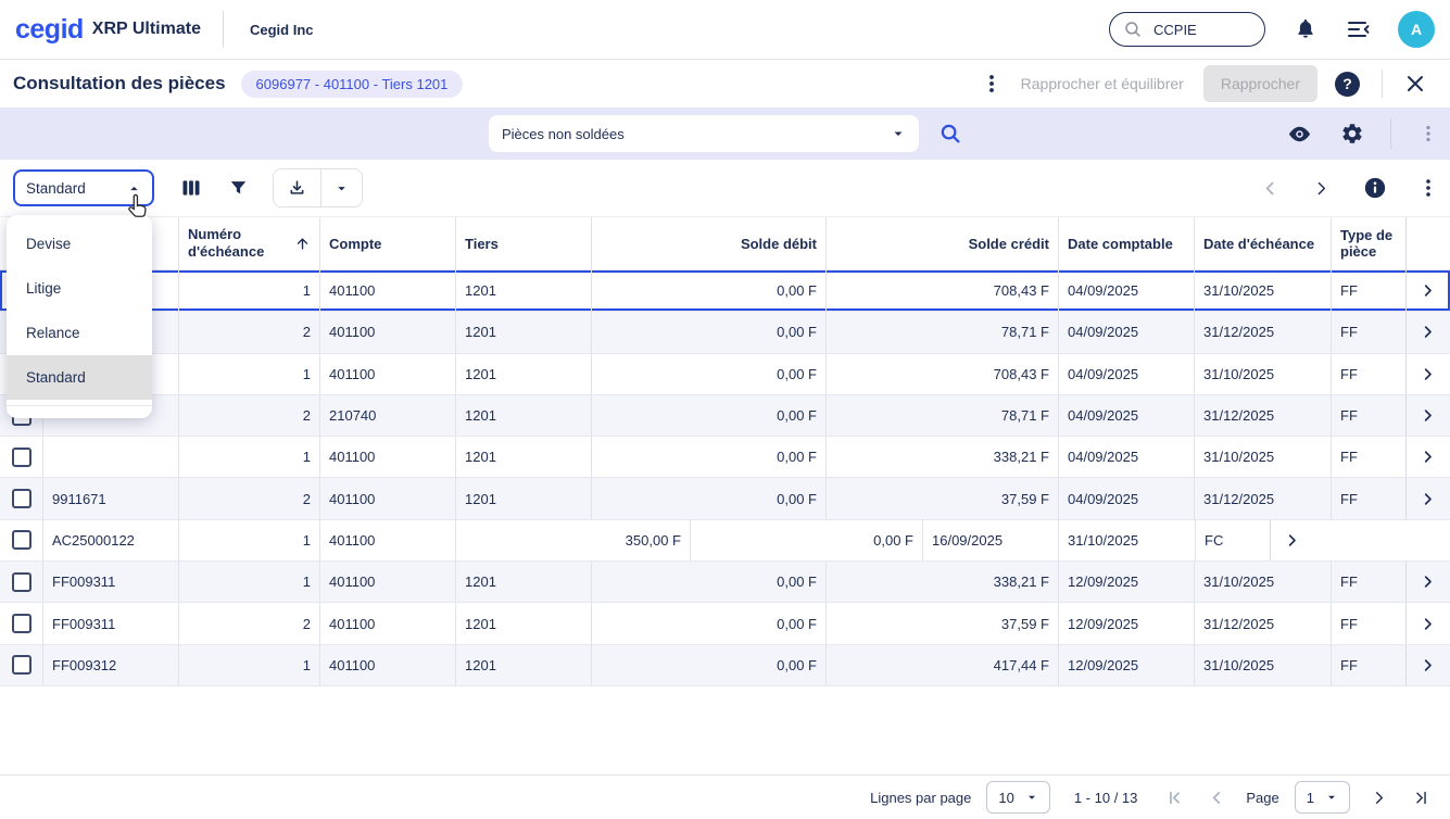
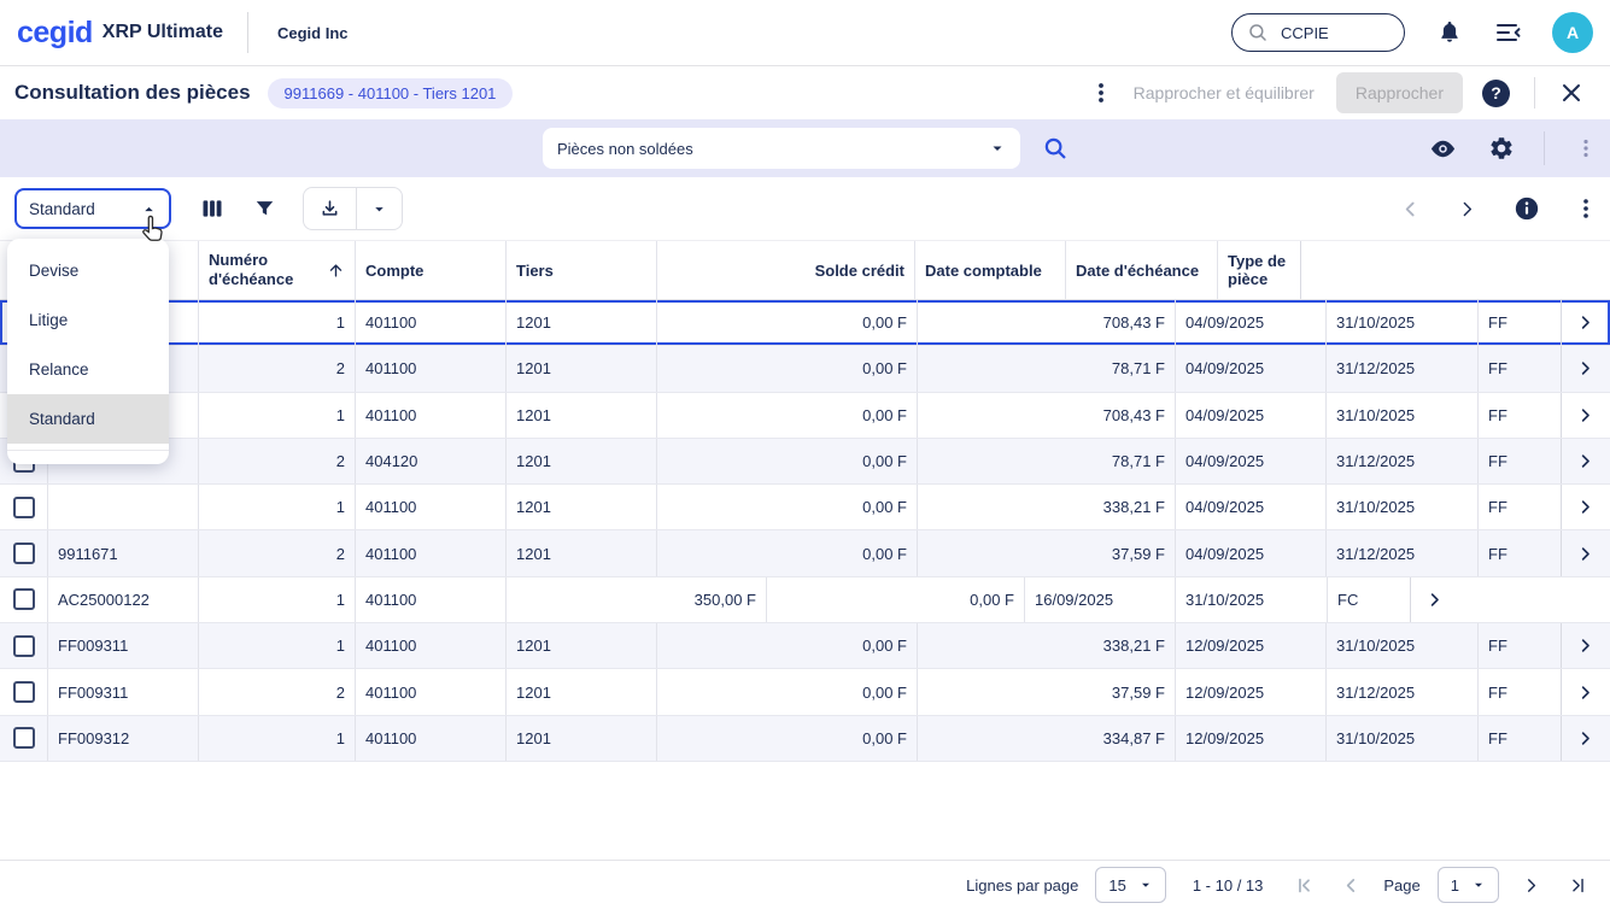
  cegid
  XRP Ultimate
  Cegid Inc
  CCPIE
  A
  Consultation des pièces
- 6096977 - 401100 - Tiers 1201
+ 9911669 - 401100 - Tiers 1201
  Rapprocher et équilibrer
  Rapprocher
  ?
  Pièces non soldées
  Standard
  Numéro d'échéance
  Compte
  Tiers
- Solde débit
  Solde crédit
  Date comptable
  Date d'échéance
  Type de pièce
  1
  401100
  1201
  0,00 F
  708,43 F
  04/09/2025
  31/10/2025
  FF
  2
  401100
  1201
  0,00 F
  78,71 F
  04/09/2025
  31/12/2025
  FF
  1
  401100
  1201
  0,00 F
  708,43 F
  04/09/2025
  31/10/2025
  FF
  2
- 210740
+ 404120
  1201
  0,00 F
  78,71 F
  04/09/2025
  31/12/2025
  FF
  1
  401100
  1201
  0,00 F
  338,21 F
  04/09/2025
  31/10/2025
  FF
  9911671
  2
  401100
  1201
  0,00 F
  37,59 F
  04/09/2025
  31/12/2025
  FF
  AC25000122
  1
  401100
  350,00 F
  0,00 F
  16/09/2025
  31/10/2025
  FC
  FF009311
  1
  401100
  1201
  0,00 F
  338,21 F
  12/09/2025
  31/10/2025
  FF
  FF009311
  2
  401100
  1201
  0,00 F
  37,59 F
  12/09/2025
  31/12/2025
  FF
  FF009312
  1
  401100
  1201
  0,00 F
- 417,44 F
+ 334,87 F
  12/09/2025
  31/10/2025
  FF
  Lignes par page
- 10
+ 15
  1 - 10 / 13
  Page
  1
  Devise
  Litige
  Relance
  Standard
